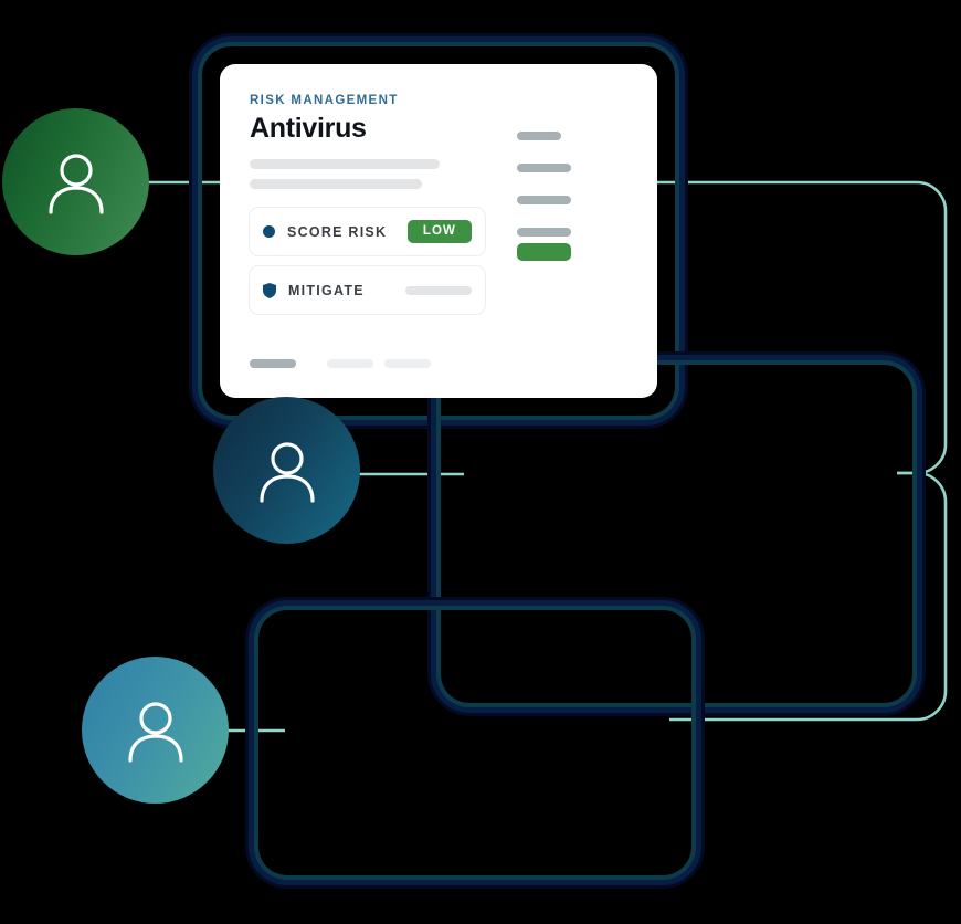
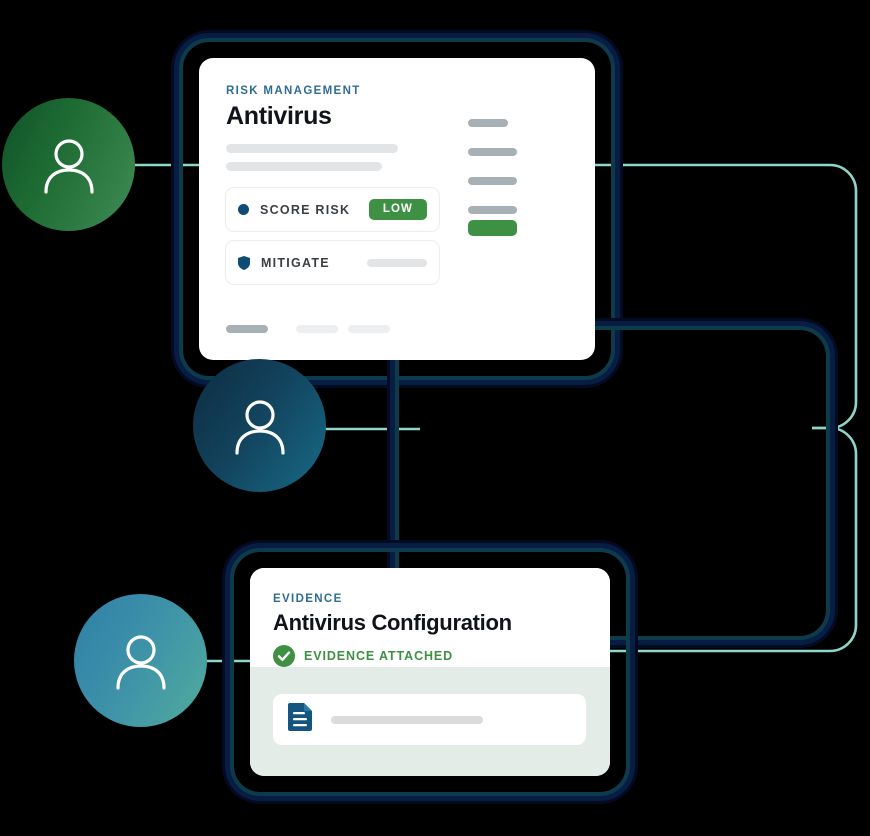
  RISK MANAGEMENT
  Antivirus
  SCORE RISK
  LOW
  MITIGATE
+ EVIDENCE
+ Antivirus Configuration
+ EVIDENCE ATTACHED
